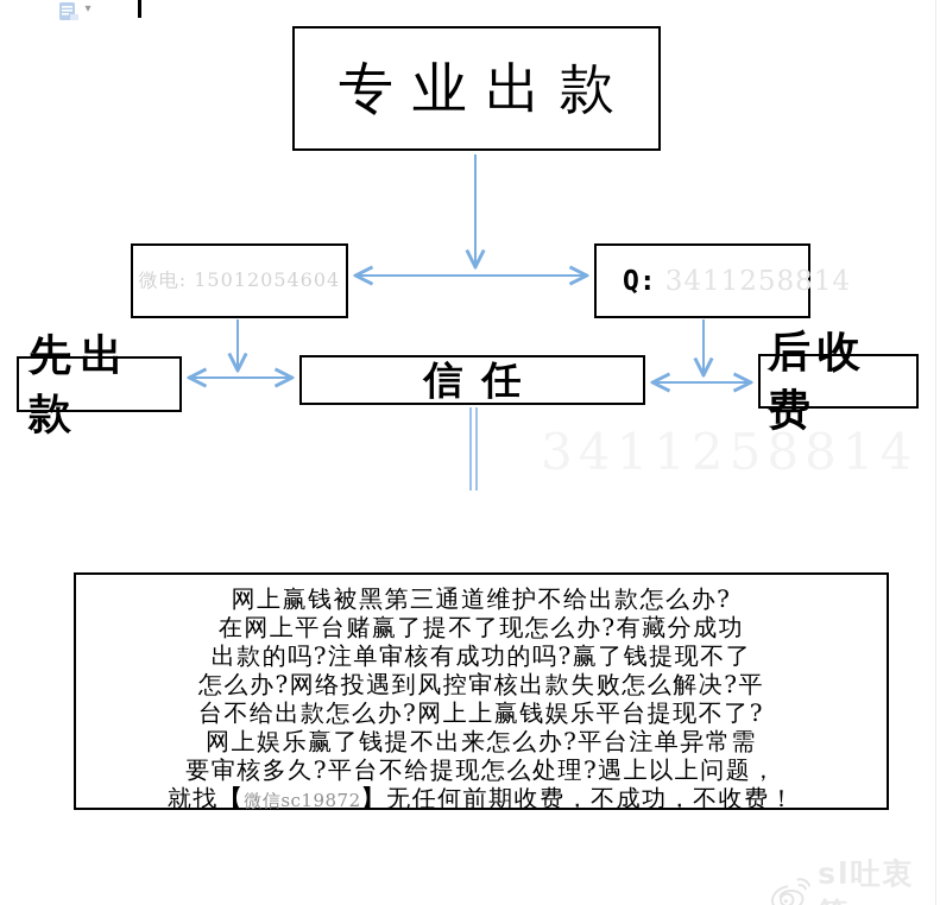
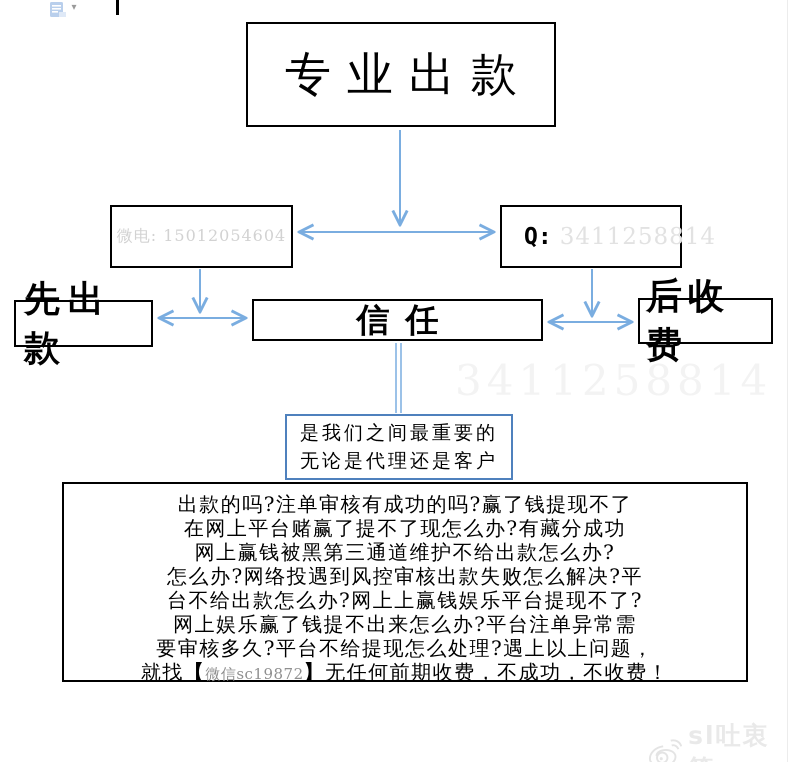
  ▾
  3411258814
  专业出款
  微电: 15012054604
  Q:
  3411258814
  先出款
  信任
  后收费
+ 是我们之间最重要的
+ 无论是代理还是客户
- 网上赢钱被黑第三通道维护不给出款怎么办?
+ 出款的吗?注单审核有成功的吗?赢了钱提现不了
  在网上平台赌赢了提不了现怎么办?有藏分成功
- 出款的吗?注单审核有成功的吗?赢了钱提现不了
+ 网上赢钱被黑第三通道维护不给出款怎么办?
  怎么办?网络投遇到风控审核出款失败怎么解决?平
  台不给出款怎么办?网上上赢钱娱乐平台提现不了?
  网上娱乐赢了钱提不出来怎么办?平台注单异常需
  要审核多久?平台不给提现怎么处理?遇上以上问题，
  就找【微信sc19872】无任何前期收费，不成功，不收费！
